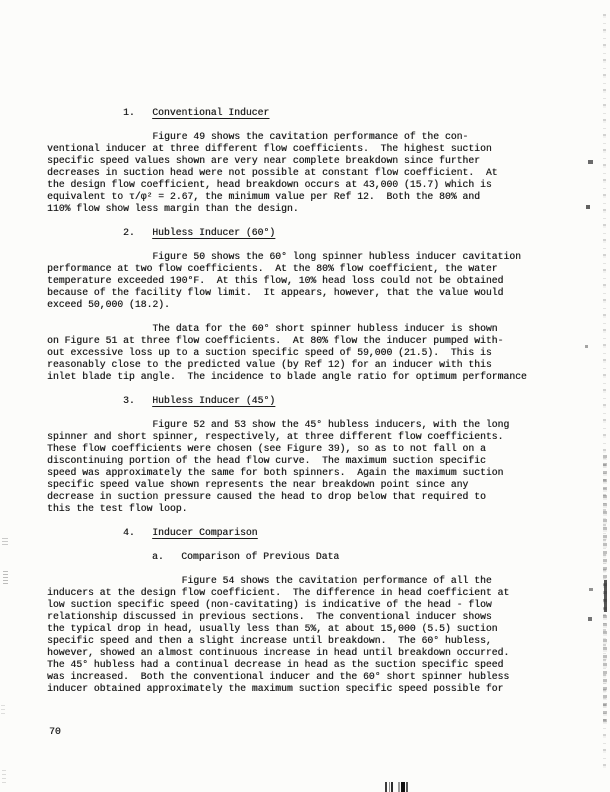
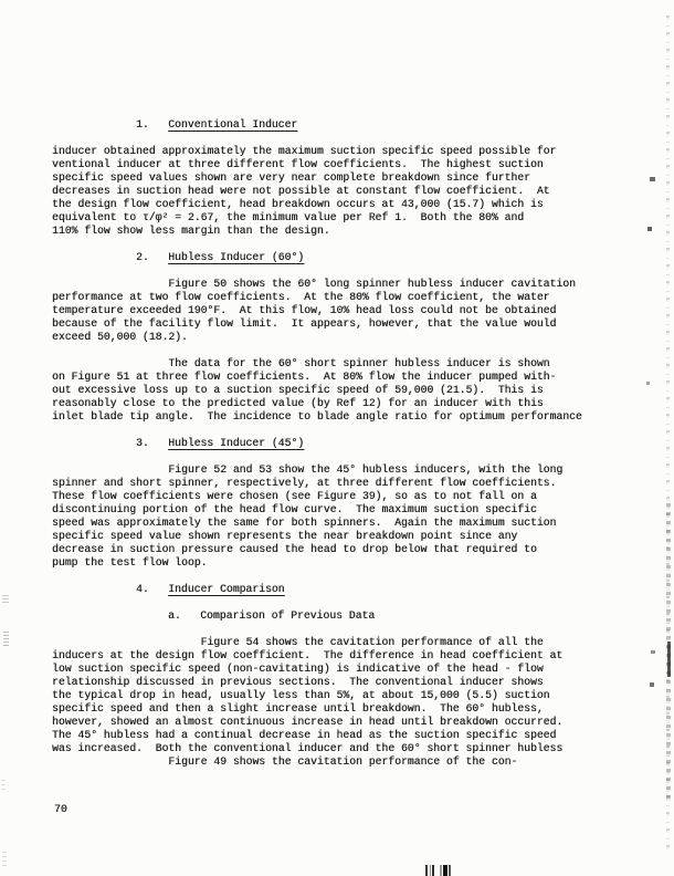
  1. Conventional Inducer
- Figure 49 shows the cavitation performance of the con-
+ inducer obtained approximately the maximum suction specific speed possible for
  ventional inducer at three different flow coefficients. The highest suction
  specific speed values shown are very near complete breakdown since further
  decreases in suction head were not possible at constant flow coefficient. At
  the design flow coefficient, head breakdown occurs at 43,000 (15.7) which is
- equivalent to τ/φ² = 2.67, the minimum value per Ref 12. Both the 80% and
+ equivalent to τ/φ² = 2.67, the minimum value per Ref 1. Both the 80% and
  110% flow show less margin than the design.
  2. Hubless Inducer (60°)
  Figure 50 shows the 60° long spinner hubless inducer cavitation
  performance at two flow coefficients. At the 80% flow coefficient, the water
  temperature exceeded 190°F. At this flow, 10% head loss could not be obtained
  because of the facility flow limit. It appears, however, that the value would
  exceed 50,000 (18.2).
  The data for the 60° short spinner hubless inducer is shown
  on Figure 51 at three flow coefficients. At 80% flow the inducer pumped with-
  out excessive loss up to a suction specific speed of 59,000 (21.5). This is
  reasonably close to the predicted value (by Ref 12) for an inducer with this
  inlet blade tip angle. The incidence to blade angle ratio for optimum performance
  3. Hubless Inducer (45°)
  Figure 52 and 53 show the 45° hubless inducers, with the long
  spinner and short spinner, respectively, at three different flow coefficients.
  These flow coefficients were chosen (see Figure 39), so as to not fall on a
  discontinuing portion of the head flow curve. The maximum suction specific
  speed was approximately the same for both spinners. Again the maximum suction
  specific speed value shown represents the near breakdown point since any
  decrease in suction pressure caused the head to drop below that required to
- this the test flow loop.
+ pump the test flow loop.
  4. Inducer Comparison
  a. Comparison of Previous Data
  Figure 54 shows the cavitation performance of all the
  inducers at the design flow coefficient. The difference in head coefficient at
  low suction specific speed (non-cavitating) is indicative of the head - flow
  relationship discussed in previous sections. The conventional inducer shows
  the typical drop in head, usually less than 5%, at about 15,000 (5.5) suction
  specific speed and then a slight increase until breakdown. The 60° hubless,
  however, showed an almost continuous increase in head until breakdown occurred.
  The 45° hubless had a continual decrease in head as the suction specific speed
  was increased. Both the conventional inducer and the 60° short spinner hubless
- inducer obtained approximately the maximum suction specific speed possible for
+ Figure 49 shows the cavitation performance of the con-
  70
